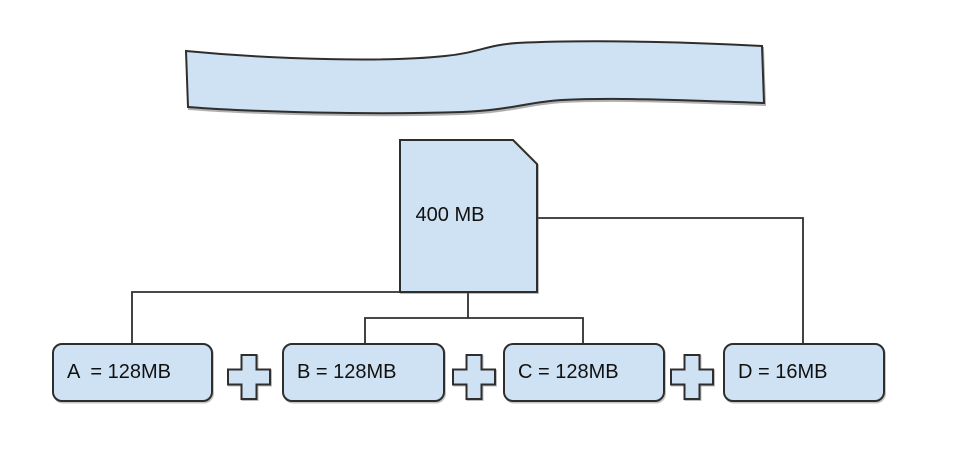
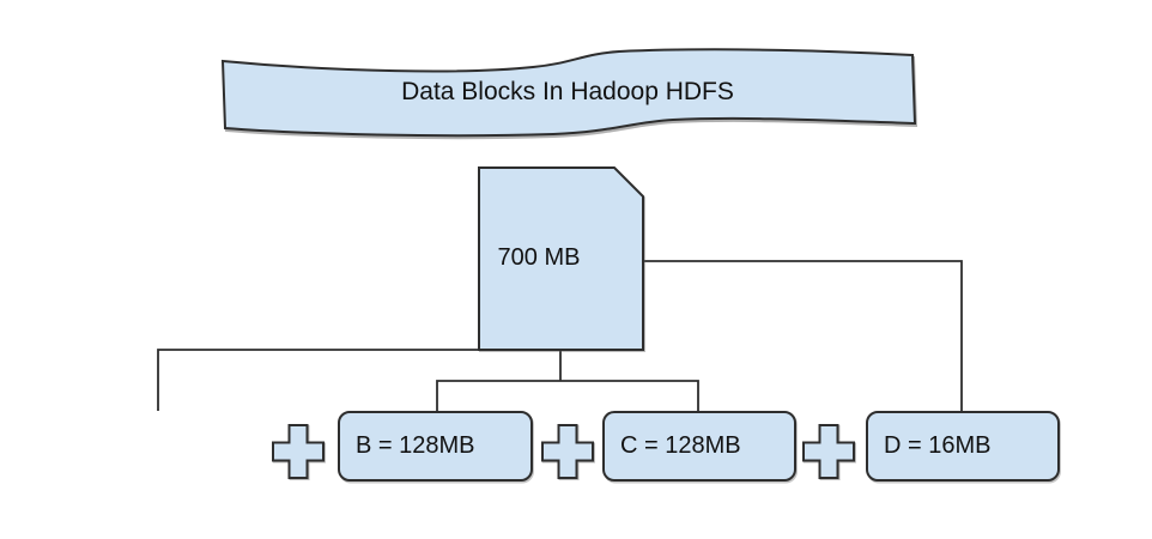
+ Data Blocks In Hadoop HDFS
- 400 MB
+ 700 MB
- A = 128MB
  B = 128MB
  C = 128MB
  D = 16MB
